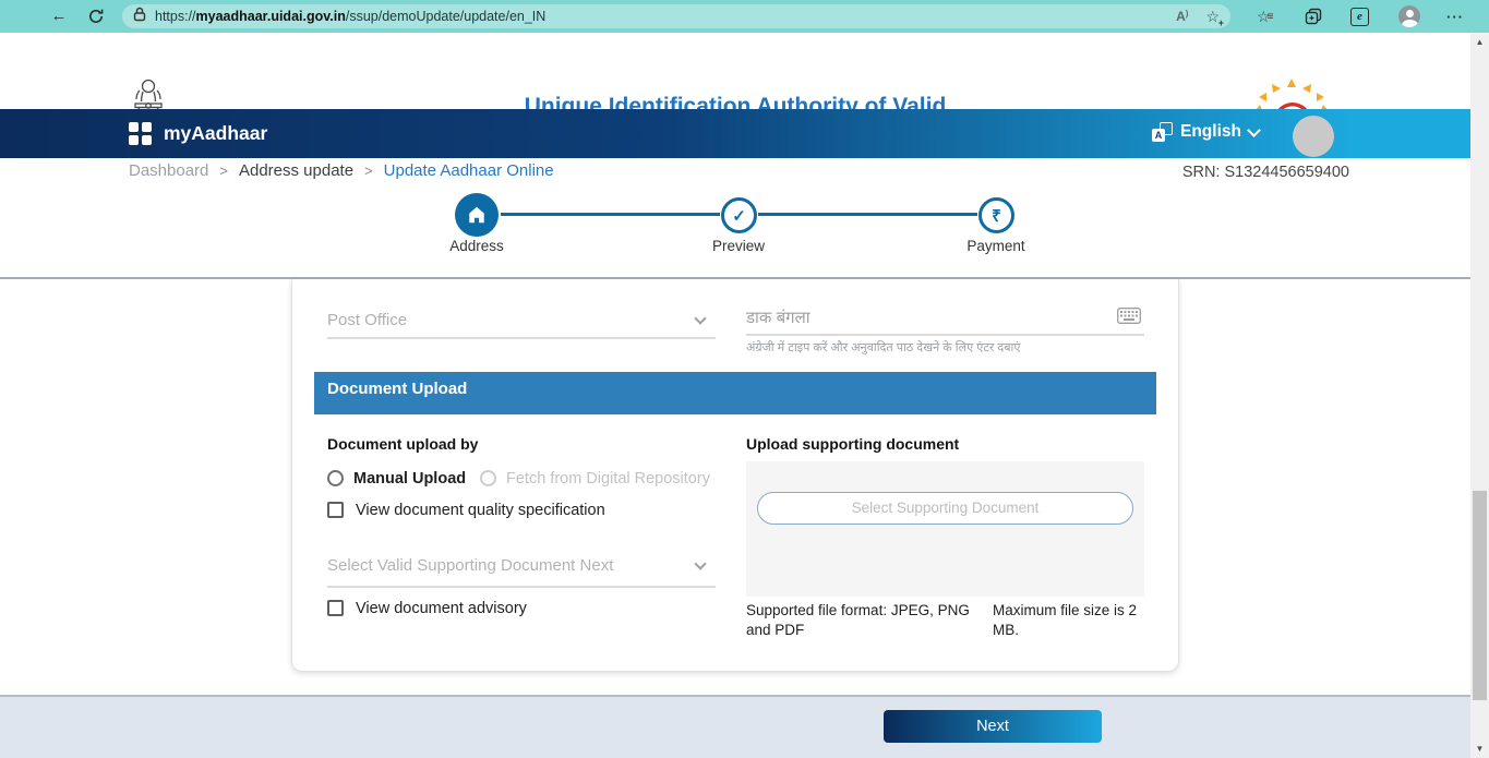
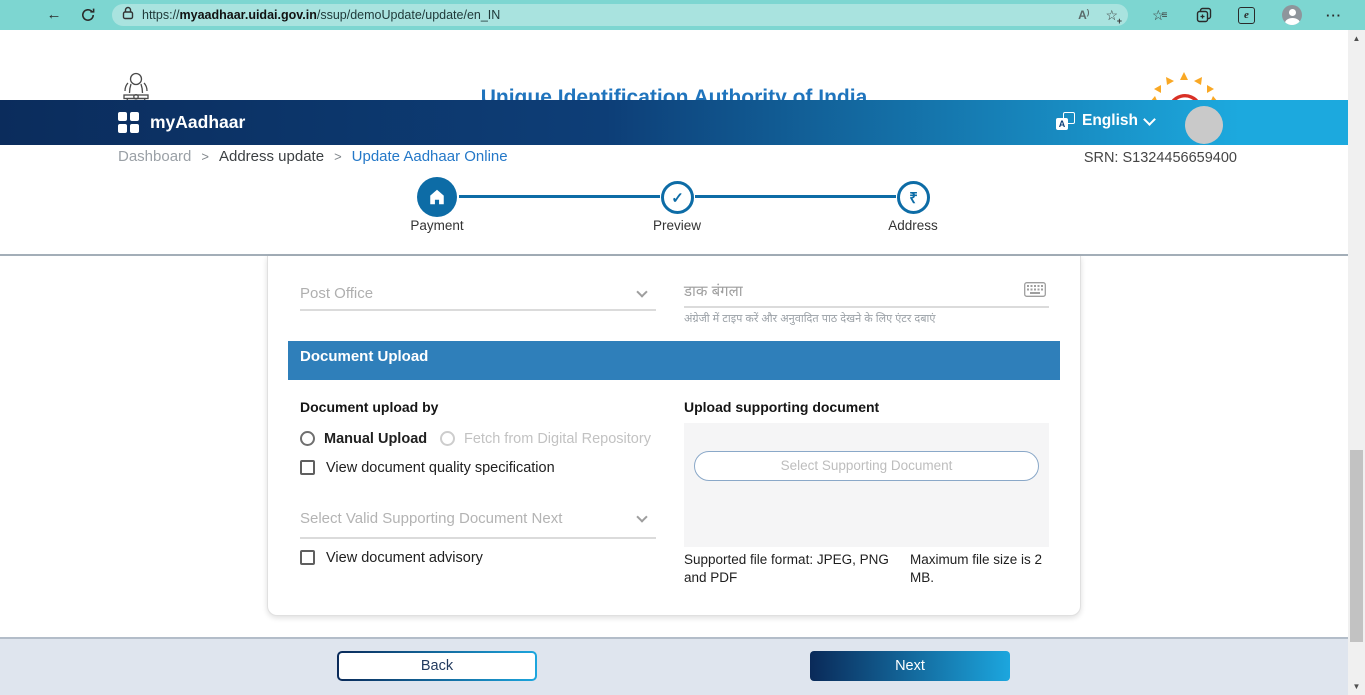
  ←
  https://myaadhaar.uidai.gov.in/ssup/demoUpdate/update/en_IN
  A)
  ☆
  +
  ☆
  ≡
  e
  ···
- Unique Identification Authority of Valid
+ Unique Identification Authority of India
  myAadhaar
  A
  English
  Dashboard
  >
  Address update
  >
  Update Aadhaar Online
  SRN: S1324456659400
  ✓
  ₹
- Address
+ Payment
  Preview
- Payment
+ Address
  Post Office
  डाक बंगला
  अंग्रेजी में टाइप करें और अनुवादित पाठ देखने के लिए एंटर दबाएं
  Document Upload
  Document upload by
  Manual Upload
  Fetch from Digital Repository
  View document quality specification
  Select Valid Supporting Document Next
  View document advisory
  Upload supporting document
  Select Supporting Document
  Supported file format: JPEG, PNG and PDF
  Maximum file size is 2 MB.
+ Back
  Next
  ▲
  ▼
